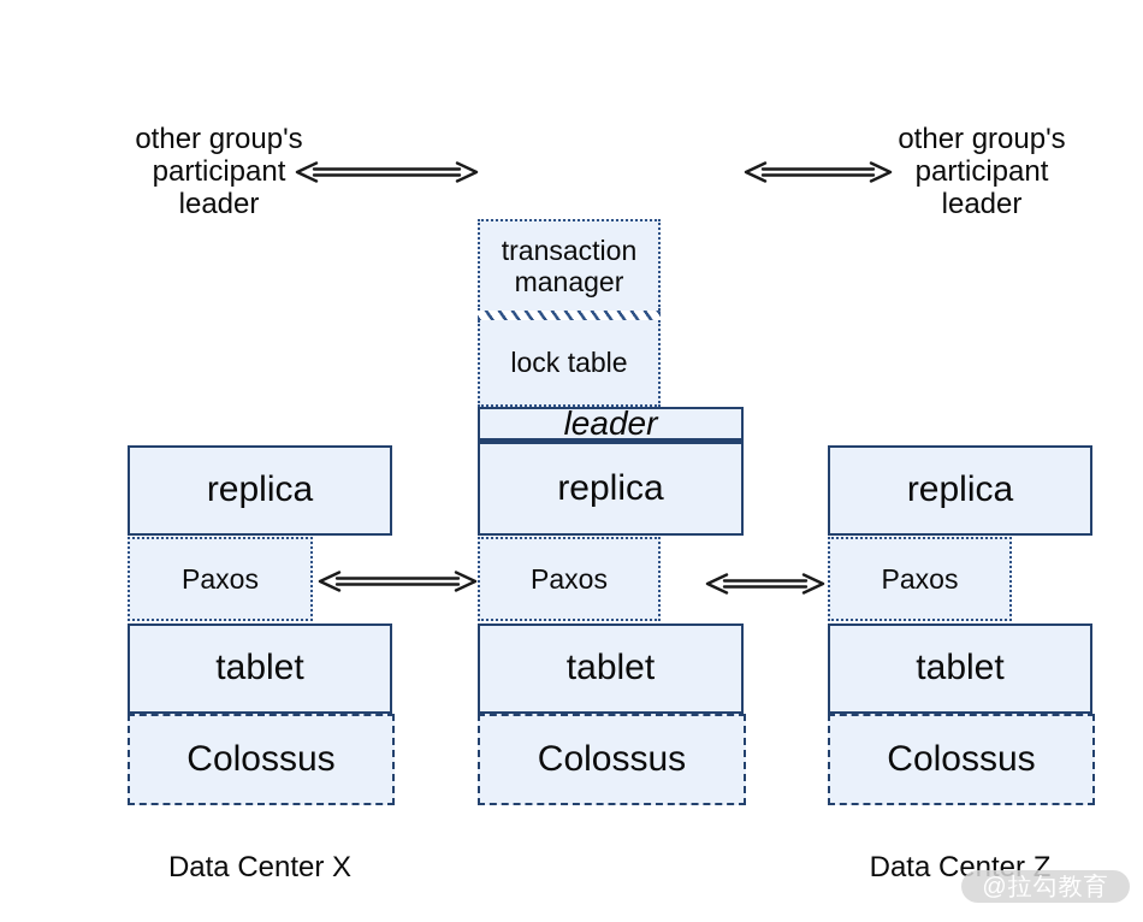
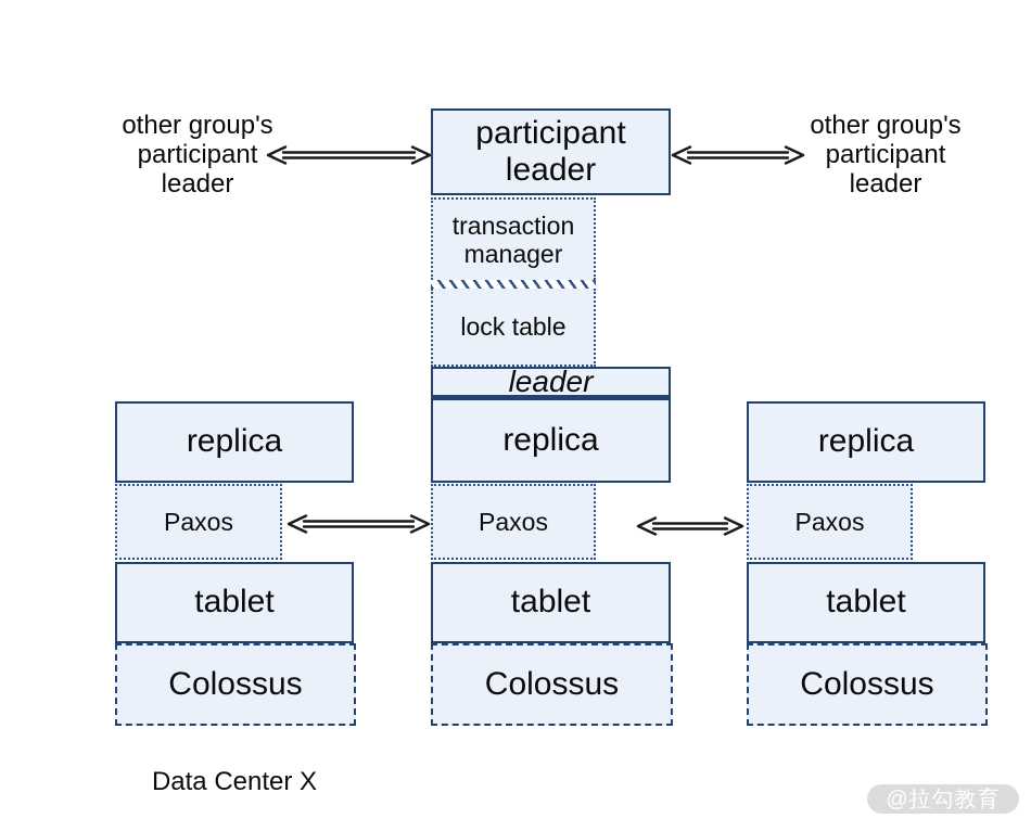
  other group's participant leader
  other group's participant leader
+ participant leader
  transaction manager
  lock table
  leader
  replica
  replica
  Paxos
  tablet
  Colossus
  Data Center X
  Paxos
  tablet
  Colossus
  replica
  Paxos
  tablet
  Colossus
- Data Center Z
  @拉勾教育
